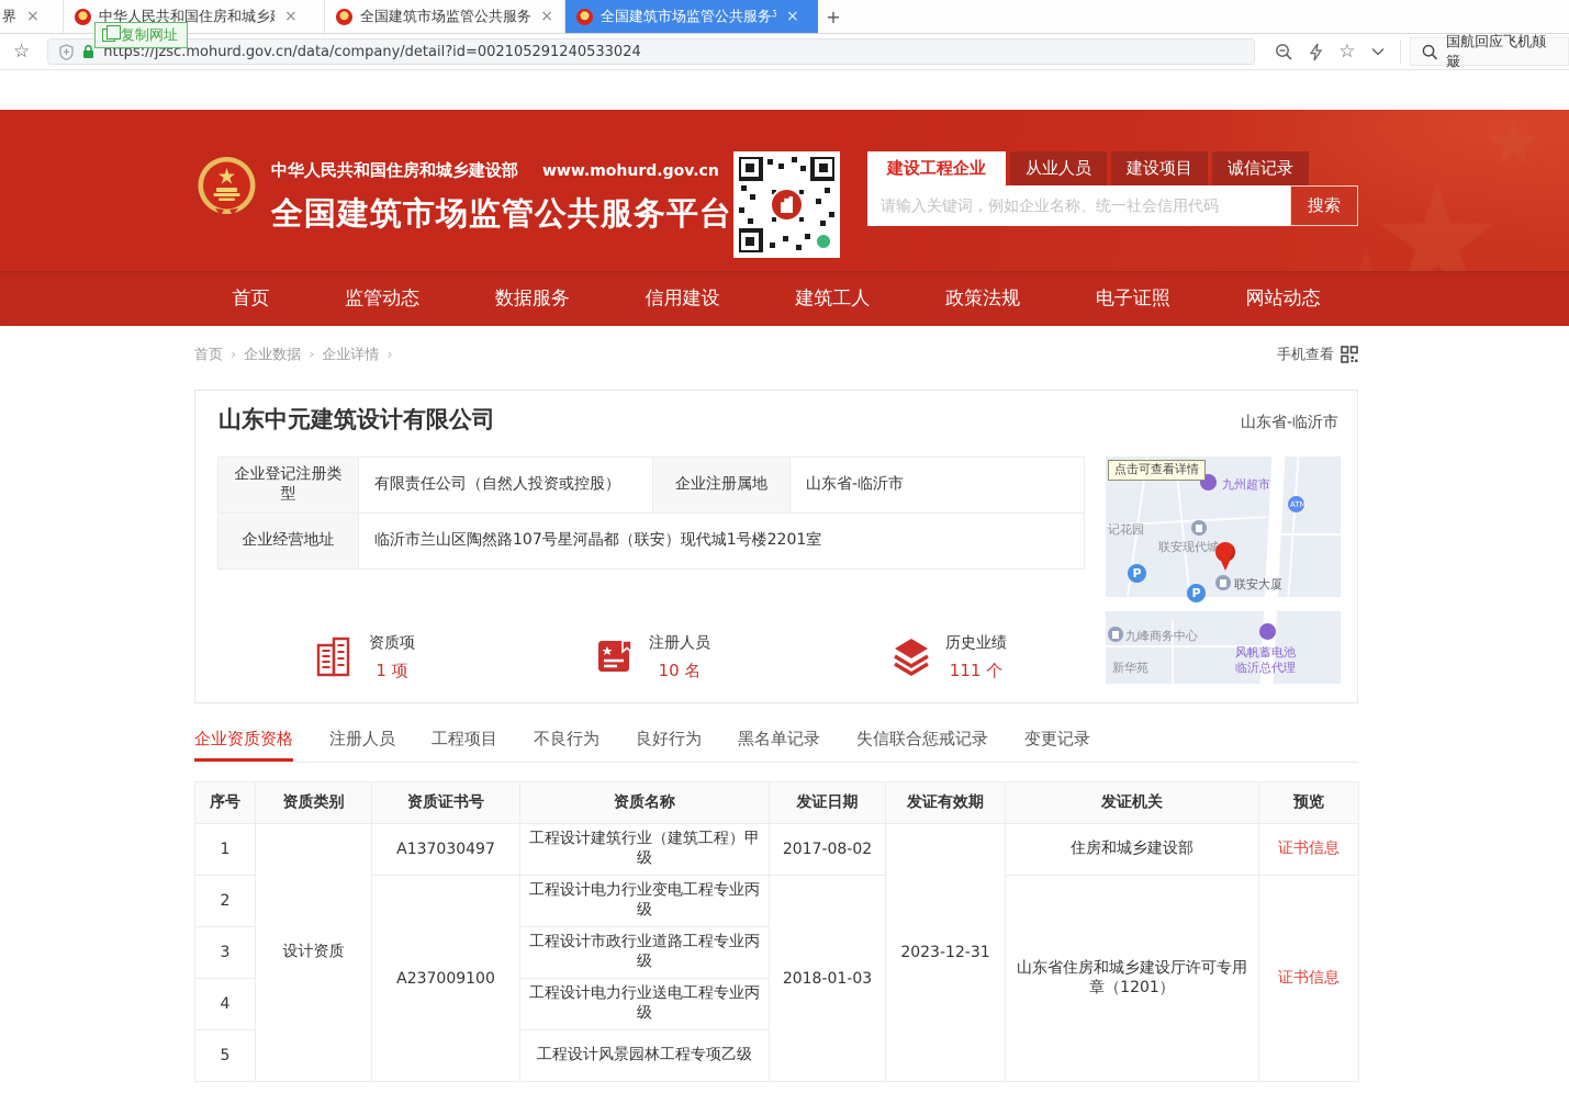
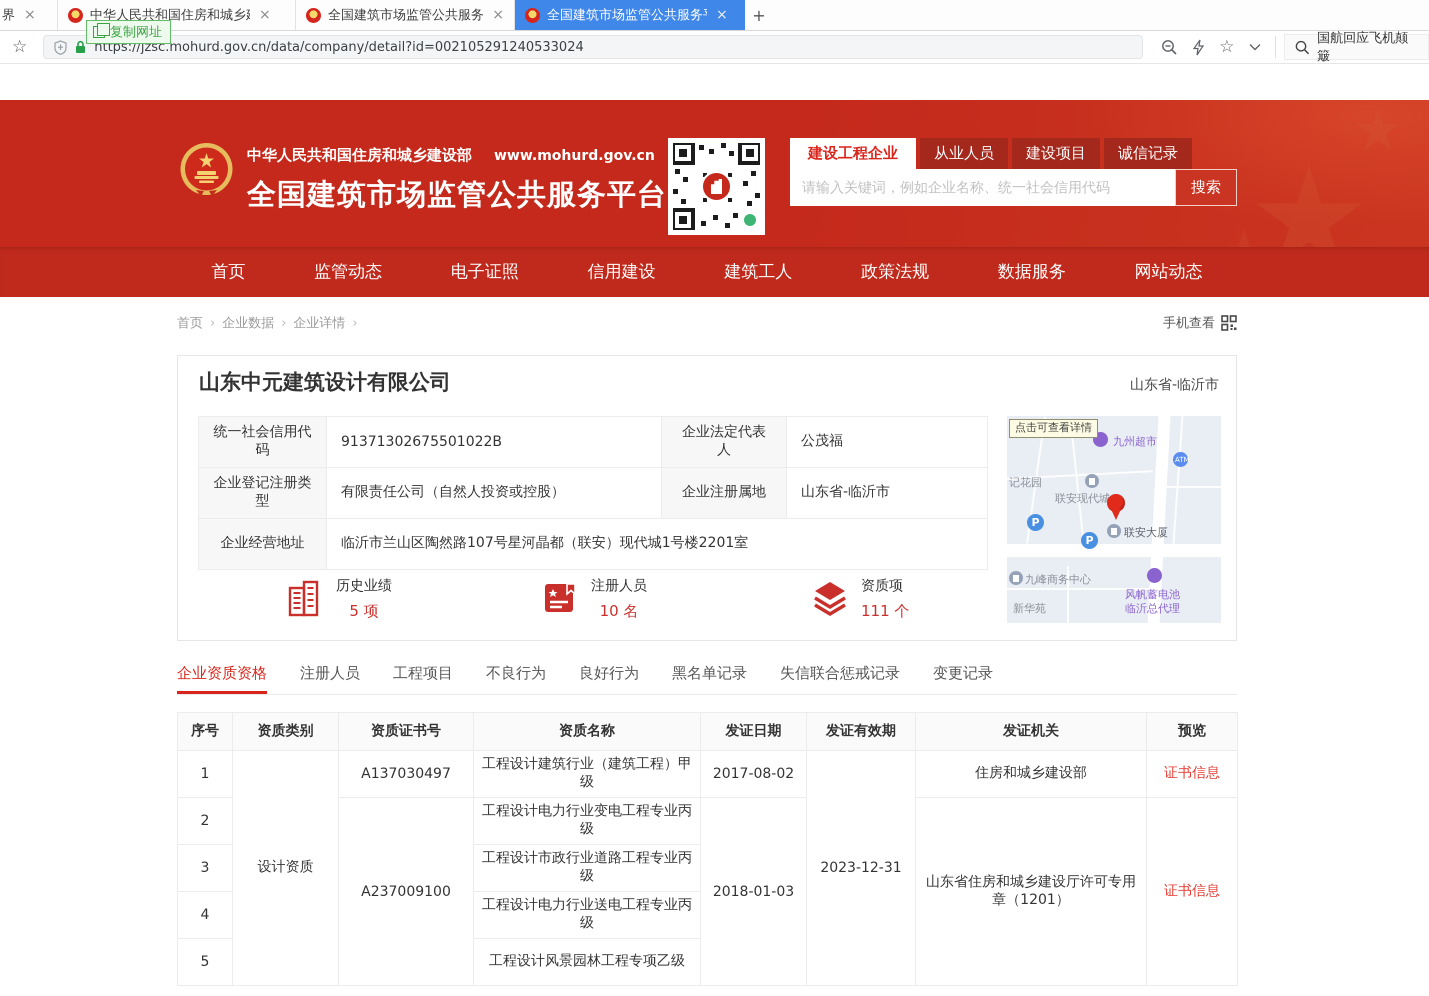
  界
  ×
  中华人民共和国住房和城乡
  ×
  全国建筑市场监管公共服务
  ×
  全国建筑市场监管公共服务
  ×
  +
  复制网址
  ☆
  https://jzsc.mohurd.gov.cn/data/company/detail?id=002105291240533024
  ☆
  国航回应飞机颠簸
  中华人民共和国住房和城乡建设部
  www.mohurd.gov.cn
  全国建筑市场监管公共服务平台
  建设工程企业
  从业人员
  建设项目
  诚信记录
  请输入关键词，例如企业名称、统一社会信用代码
  搜索
  首页
  监管动态
- 数据服务
+ 电子证照
  信用建设
  建筑工人
  政策法规
- 电子证照
+ 数据服务
  网站动态
  首页
  ›
  企业数据
  ›
  企业详情
  ›
  手机查看
  山东中元建筑设计有限公司
  山东省-临沂市
+ 统一社会信用代码	91371302675501022B	企业法定代表人	公茂福
  企业登记注册类型	有限责任公司（自然人投资或控股）	企业注册属地	山东省-临沂市
  企业经营地址	临沂市兰山区陶然路107号星河晶都（联安）现代城1号楼2201室
- 资质项
+ 历史业绩
- 1 项
+ 5 项
  注册人员
  10 名
- 历史业绩
+ 资质项
  111 个
  九州超市
  ATM
  记花园
  联安现代城
  P
  P
  联安大厦
  九峰商务中心
  风帆蓄电池
  临沂总代理
  新华苑
  点击可查看详情
  企业资质资格
  注册人员
  工程项目
  不良行为
  良好行为
  黑名单记录
  失信联合惩戒记录
  变更记录
  序号	资质类别	资质证书号	资质名称	发证日期	发证有效期	发证机关	预览
  1	设计资质	A137030497	工程设计建筑行业（建筑工程）甲级	2017-08-02	2023-12-31	住房和城乡建设部	证书信息
  2	A237009100	工程设计电力行业变电工程专业丙级	2018-01-03	山东省住房和城乡建设厅许可专用章（1201）	证书信息
  3	工程设计市政行业道路工程专业丙级
  4	工程设计电力行业送电工程专业丙级
  5	工程设计风景园林工程专项乙级
